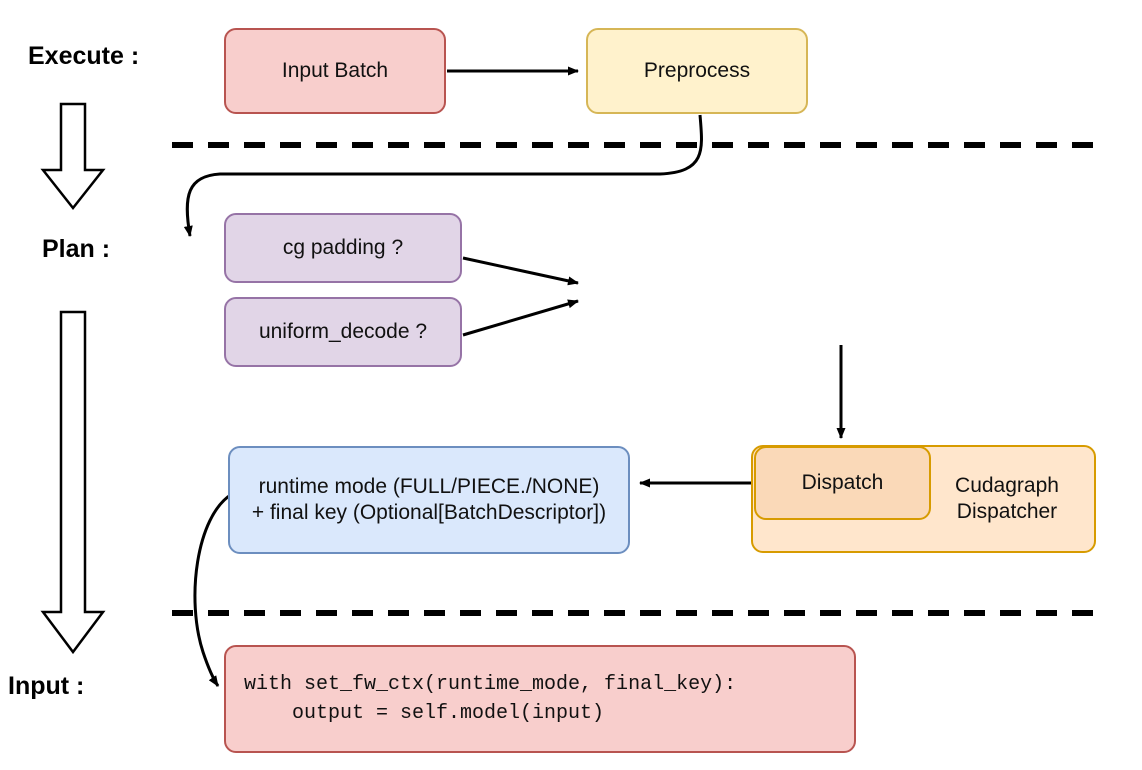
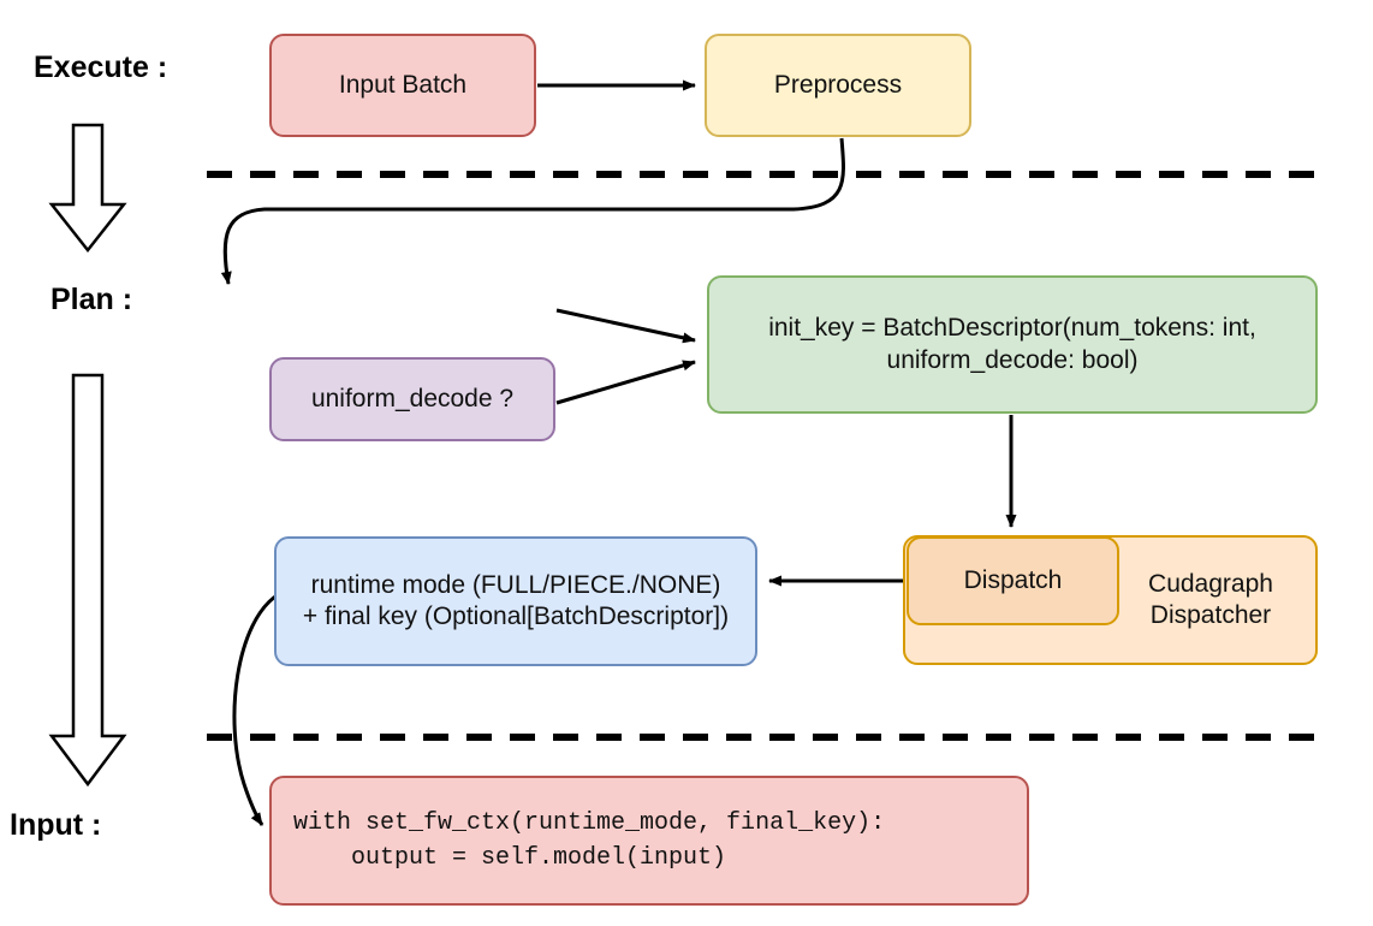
  Execute :
  Plan :
  Input :
  Input Batch
  Preprocess
- cg padding ?
  uniform_decode ?
+ init_key = BatchDescriptor(num_tokens: int,
+ uniform_decode: bool)
  Cudagraph
  Dispatcher
  Dispatch
  runtime mode (FULL/PIECE./NONE)
  + final key (Optional[BatchDescriptor])
  with set_fw_ctx(runtime_mode, final_key):
  output = self.model(input)
